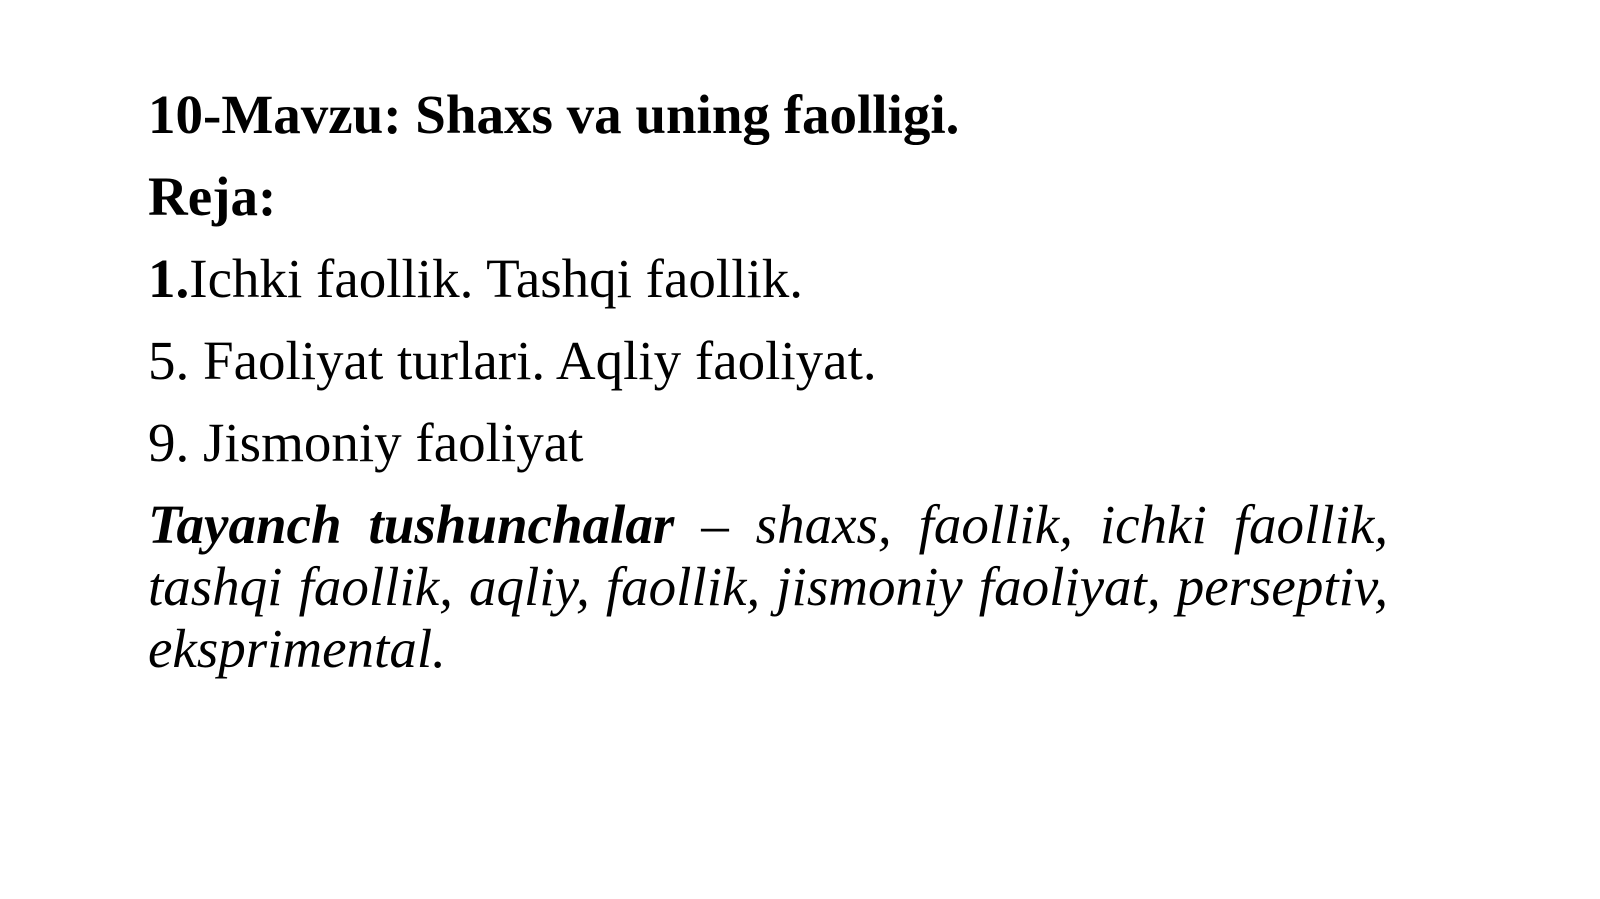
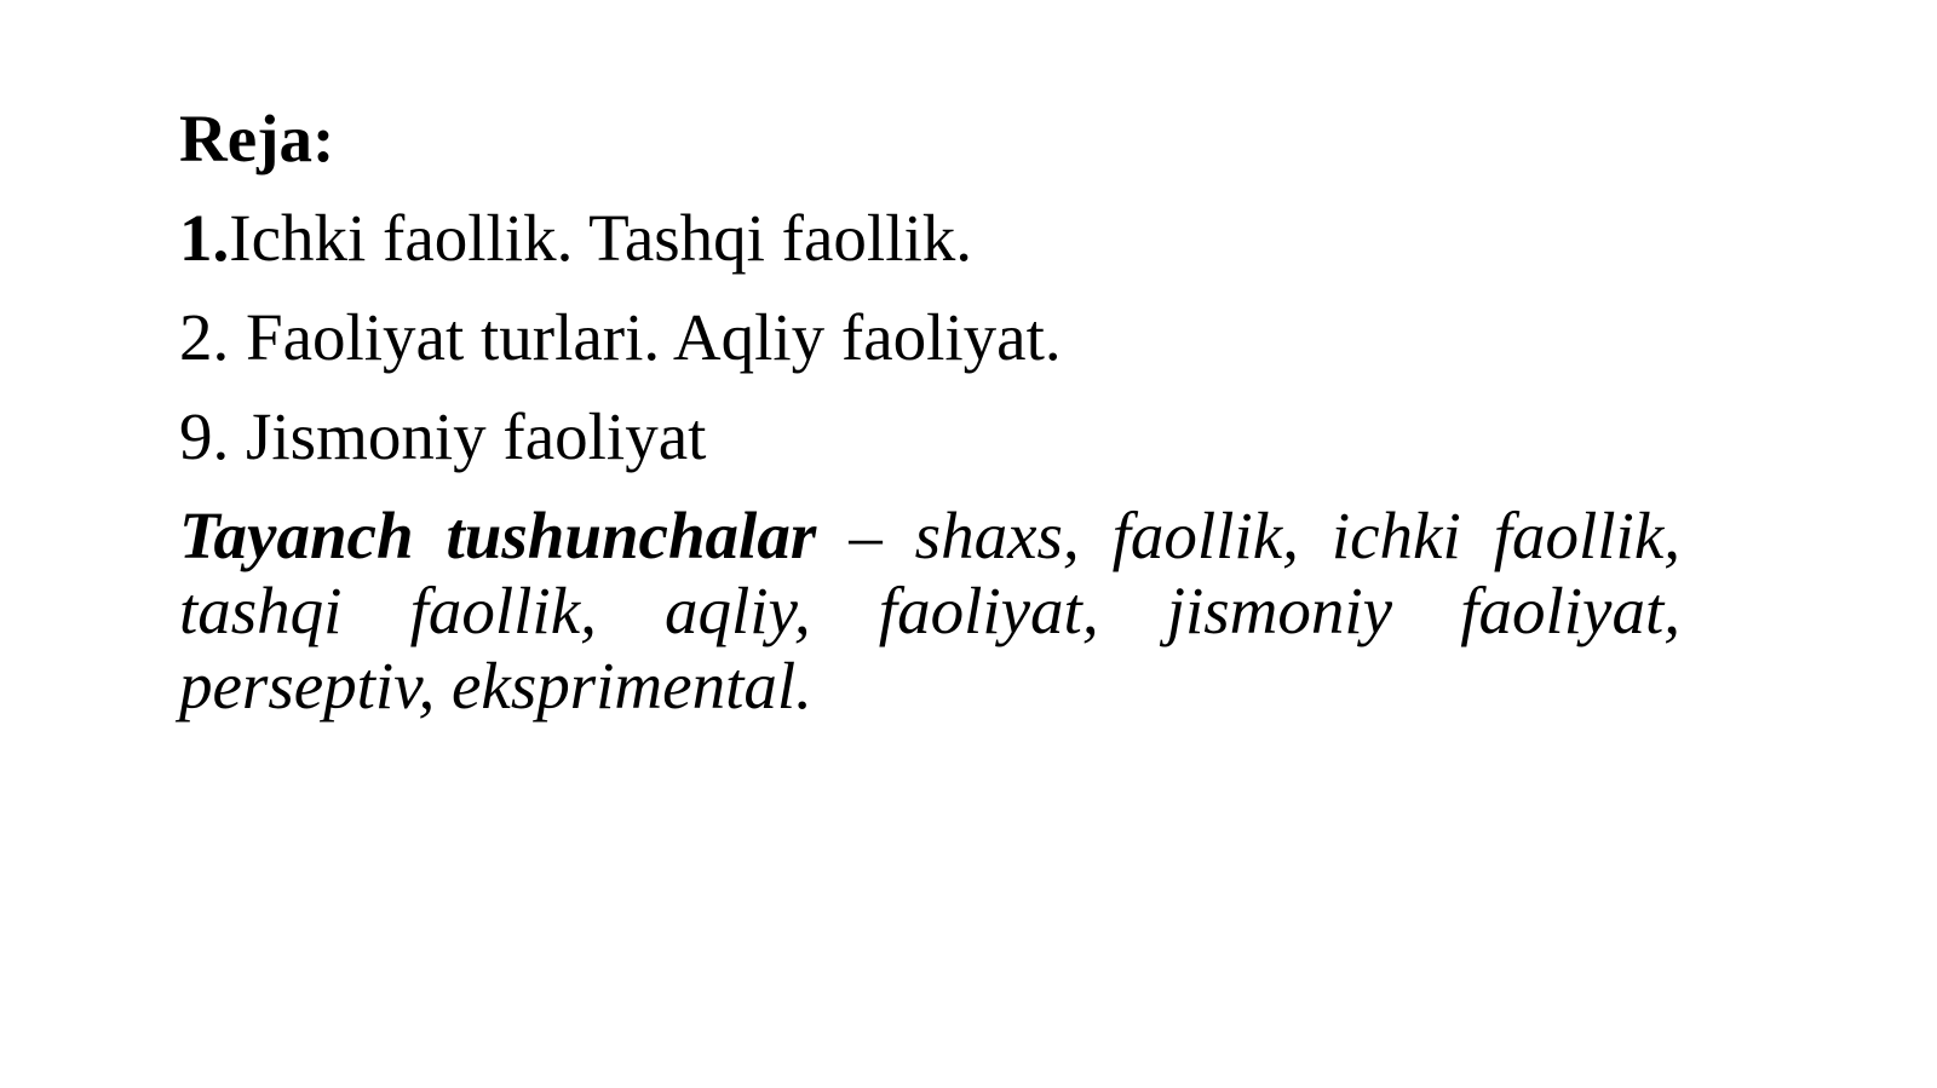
- 10-Mavzu: Shaxs va uning faolligi.
  Reja:
  1.Ichki faollik. Tashqi faollik.
- 5. Faoliyat turlari. Aqliy faoliyat.
+ 2. Faoliyat turlari. Aqliy faoliyat.
  9. Jismoniy faoliyat
- Tayanch tushunchalar – shaxs, faollik, ichki faollik, tashqi faollik, aqliy, faollik, jismoniy faoliyat, perseptiv, eksprimental.
+ Tayanch tushunchalar – shaxs, faollik, ichki faollik, tashqi faollik, aqliy, faoliyat, jismoniy faoliyat, perseptiv, eksprimental.
